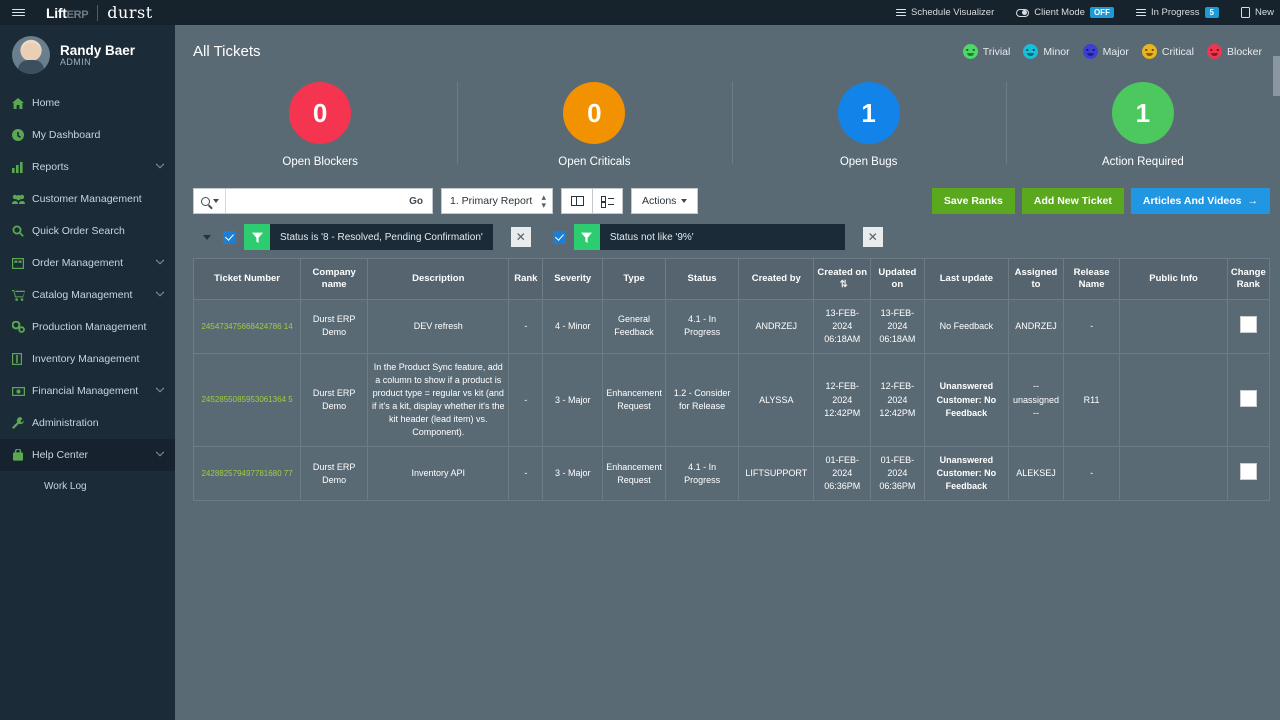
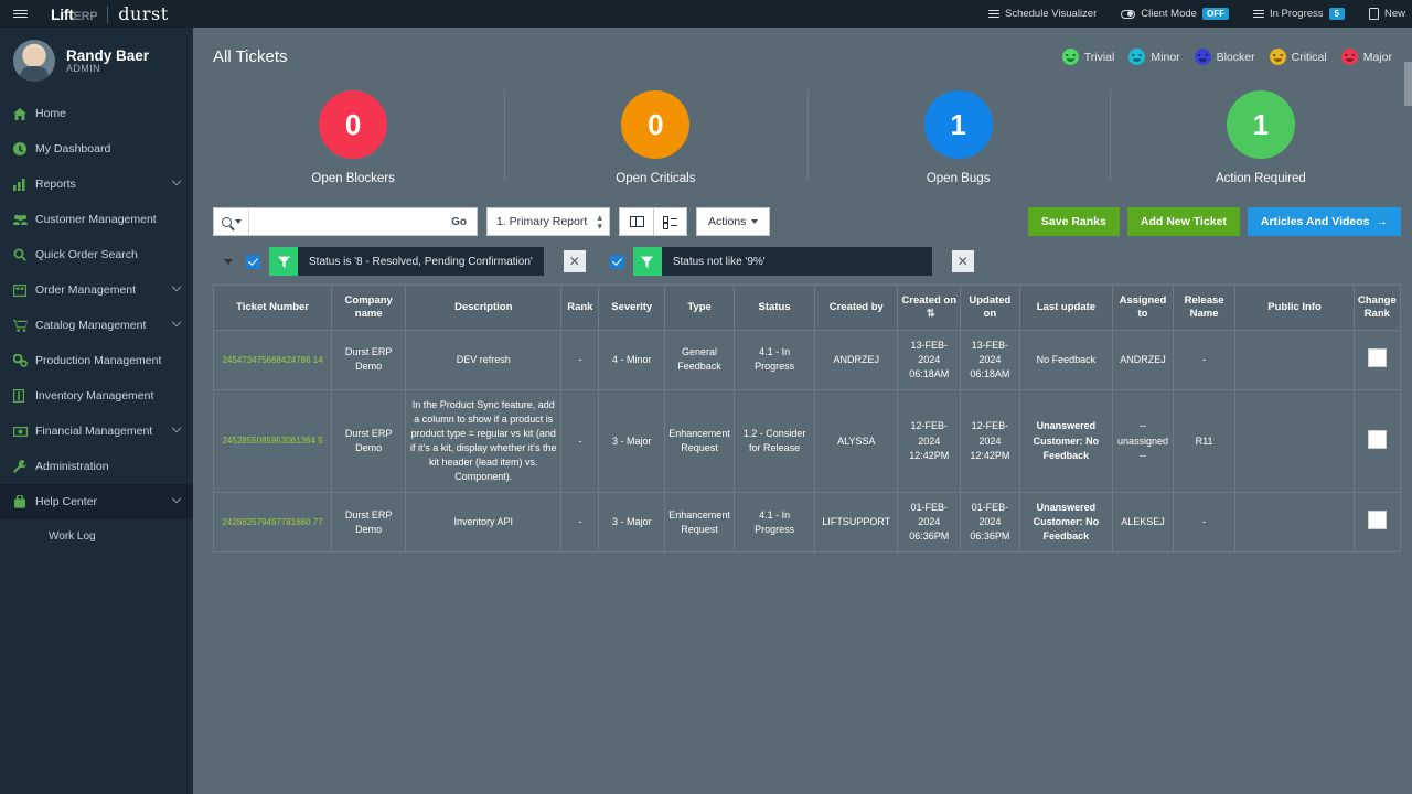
  LiftERP
  durst
  Schedule Visualizer
  Client Mode
  OFF
  In Progress
  5
  New
  Randy Baer
  ADMIN
  Home
  My Dashboard
  Reports
  Customer Management
  Quick Order Search
  Order Management
  Catalog Management
  Production Management
  Inventory Management
  Financial Management
  Administration
  Help Center
  Work Log
  All Tickets
  Trivial
  Minor
- Major
+ Blocker
  Critical
- Blocker
+ Major
  0
  Open Blockers
  0
  Open Criticals
  1
  Open Bugs
  1
  Action Required
  Go
  1. Primary Report
  ▴
  ▾
  Actions
  Save Ranks
  Add New Ticket
  Articles And Videos
  →
  Status is '8 - Resolved, Pending Confirmation'
  ✕
  Status not like '9%'
  ✕
  Ticket Number	Company name	Description	Rank	Severity	Type	Status	Created by	Created on ⇅	Updated on	Last update	Assigned to	Release Name	Public Info	Change Rank
  245473475668424786 14	Durst ERP Demo	DEV refresh	-	4 - Minor	General Feedback	4.1 - In Progress	ANDRZEJ	13-FEB-2024 06:18AM	13-FEB-2024 06:18AM	No Feedback	ANDRZEJ	-
  2452855085953061364 5	Durst ERP Demo	In the Product Sync feature, add a column to show if a product is product type = regular vs kit (and if it's a kit, display whether it's the kit header (lead item) vs. Component).	-	3 - Major	Enhancement Request	1.2 - Consider for Release	ALYSSA	12-FEB-2024 12:42PM	12-FEB-2024 12:42PM	Unanswered Customer: No Feedback	-- unassigned --	R11
  242882579497781680 77	Durst ERP Demo	Inventory API	-	3 - Major	Enhancement Request	4.1 - In Progress	LIFTSUPPORT	01-FEB-2024 06:36PM	01-FEB-2024 06:36PM	Unanswered Customer: No Feedback	ALEKSEJ	-
